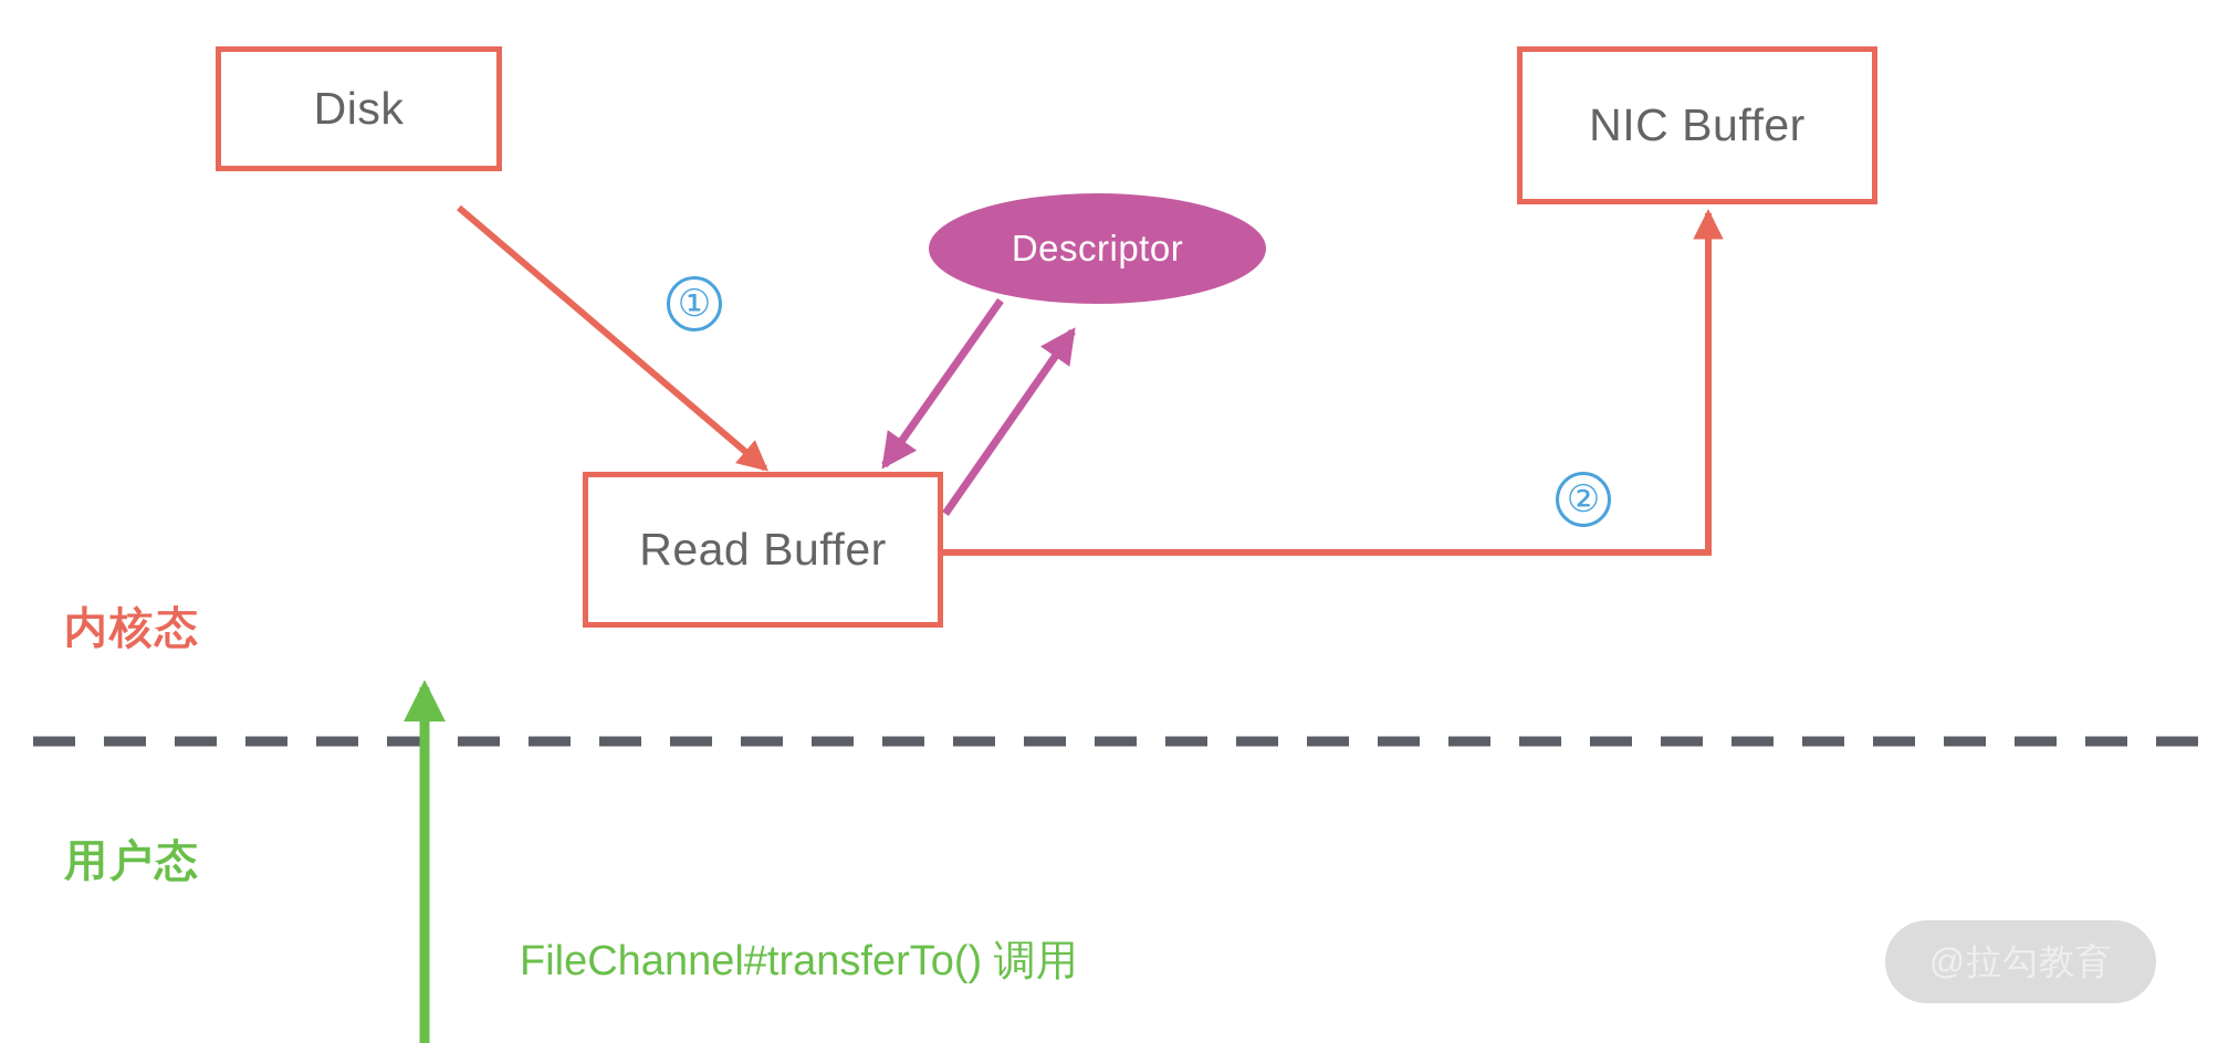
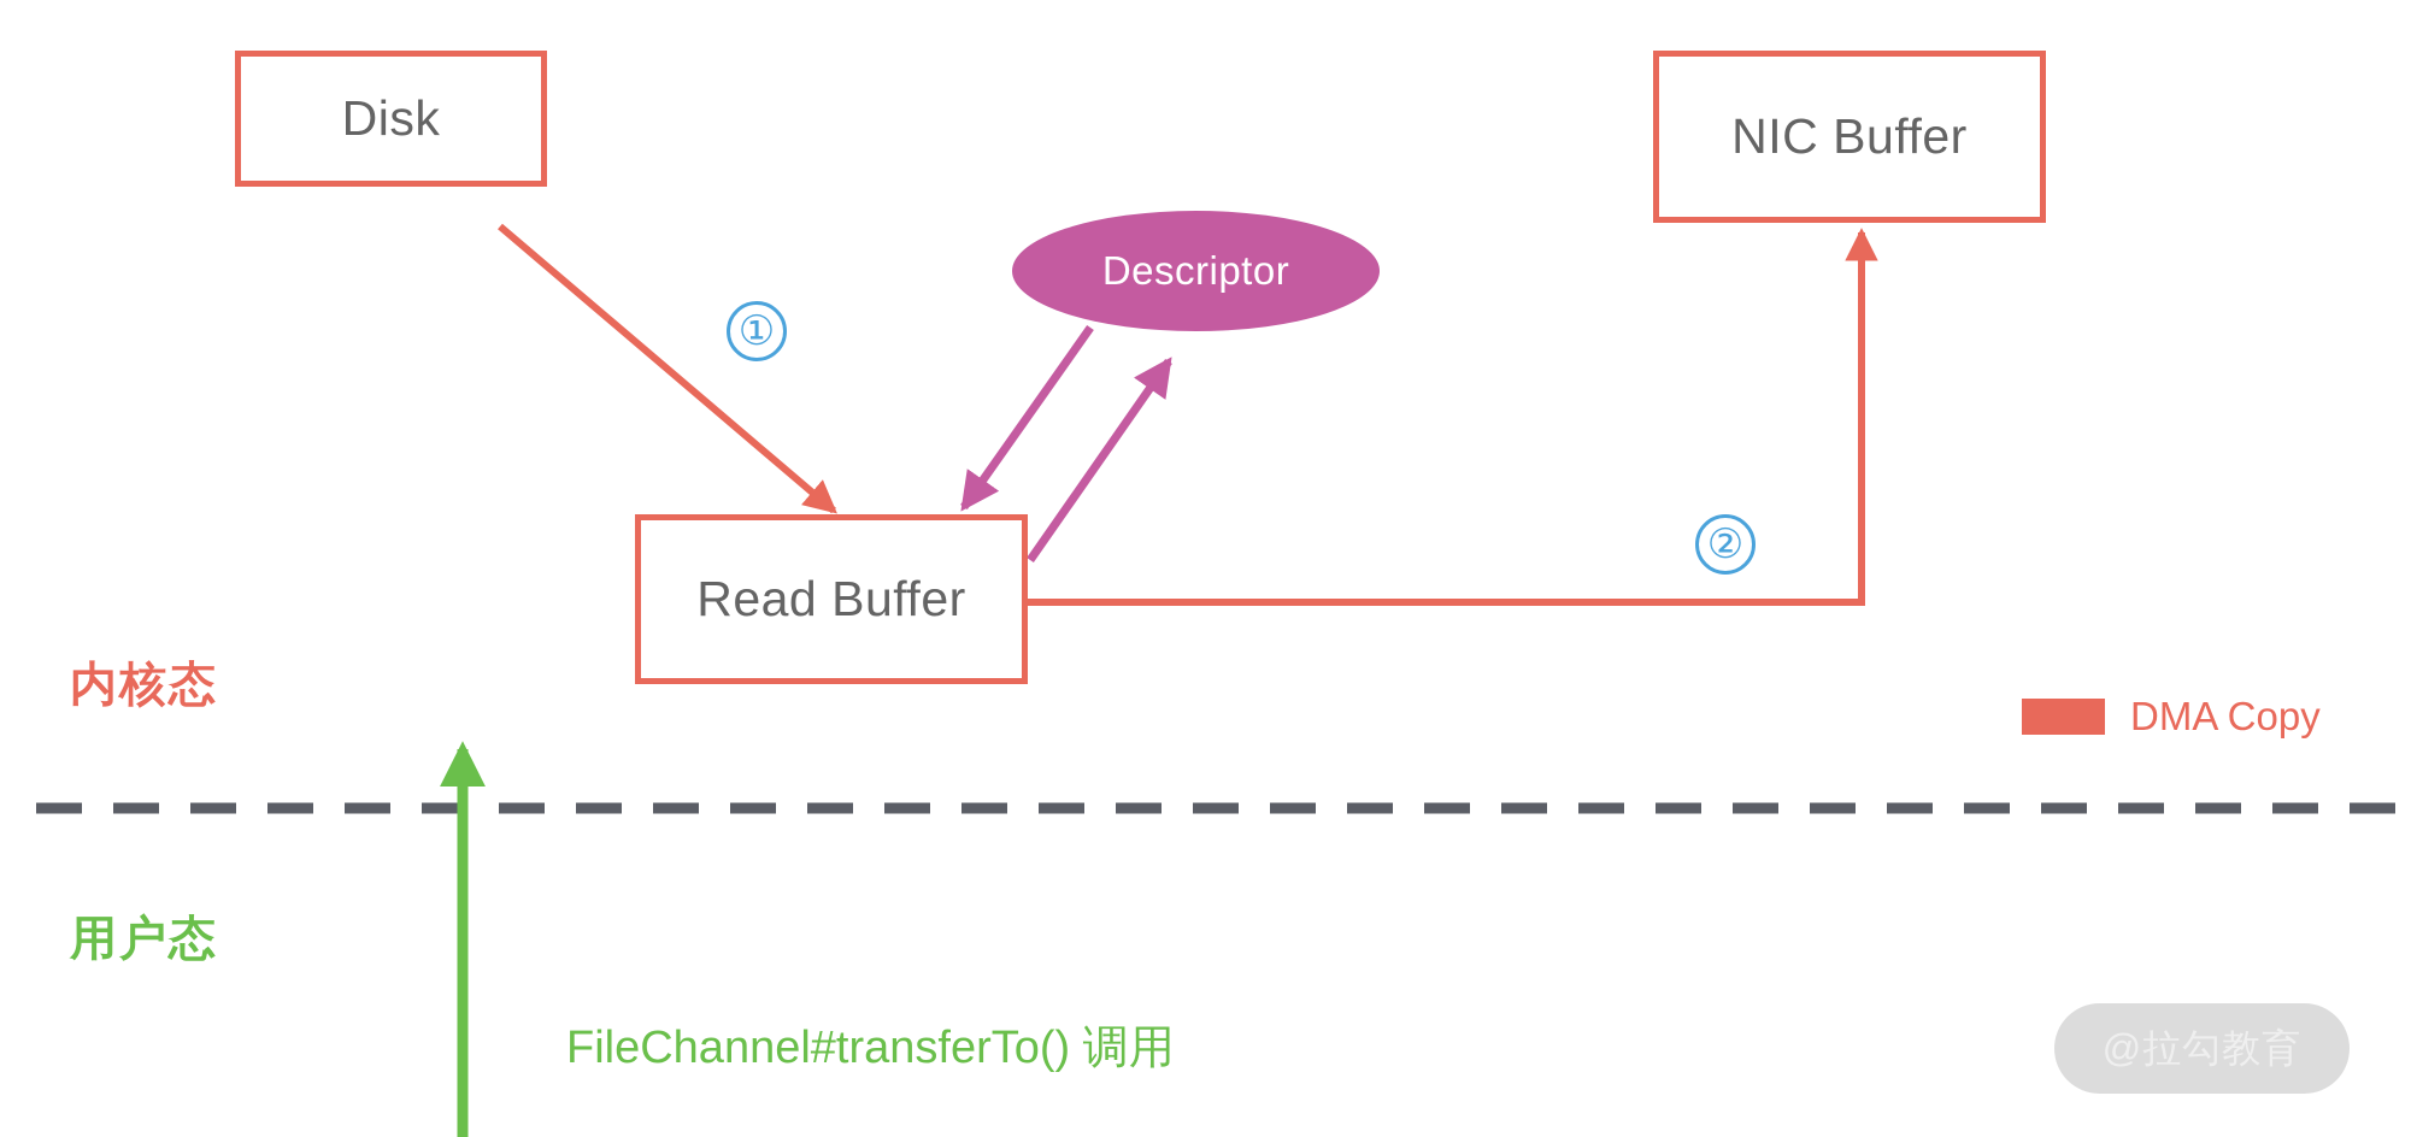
  Disk
  NIC Buffer
  Read Buffer
  Descriptor
  ①
  ②
  内核态
  用户态
+ DMA Copy
  FileChannel#transferTo() 调用
